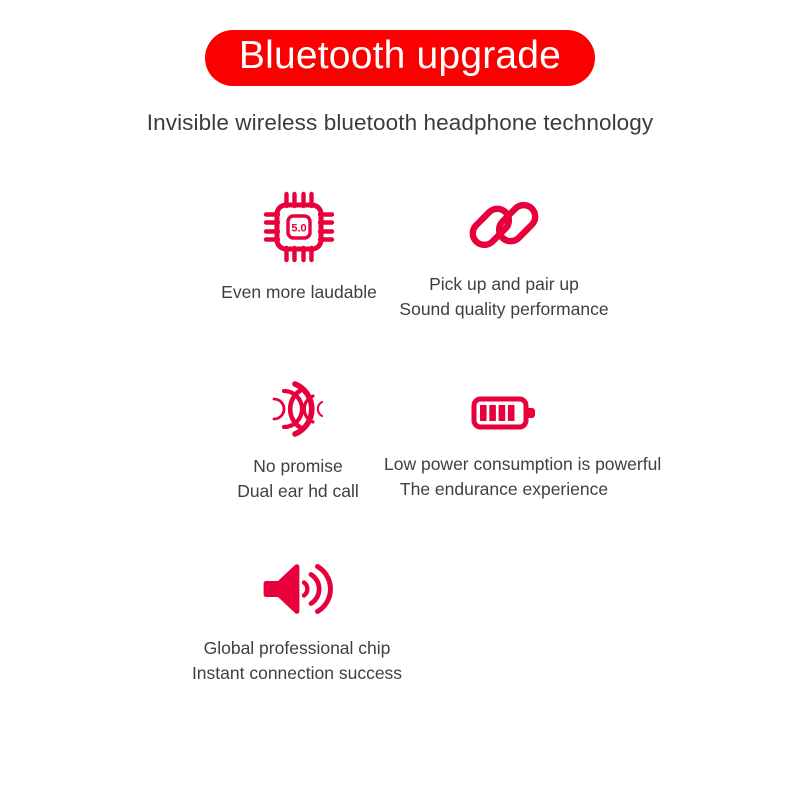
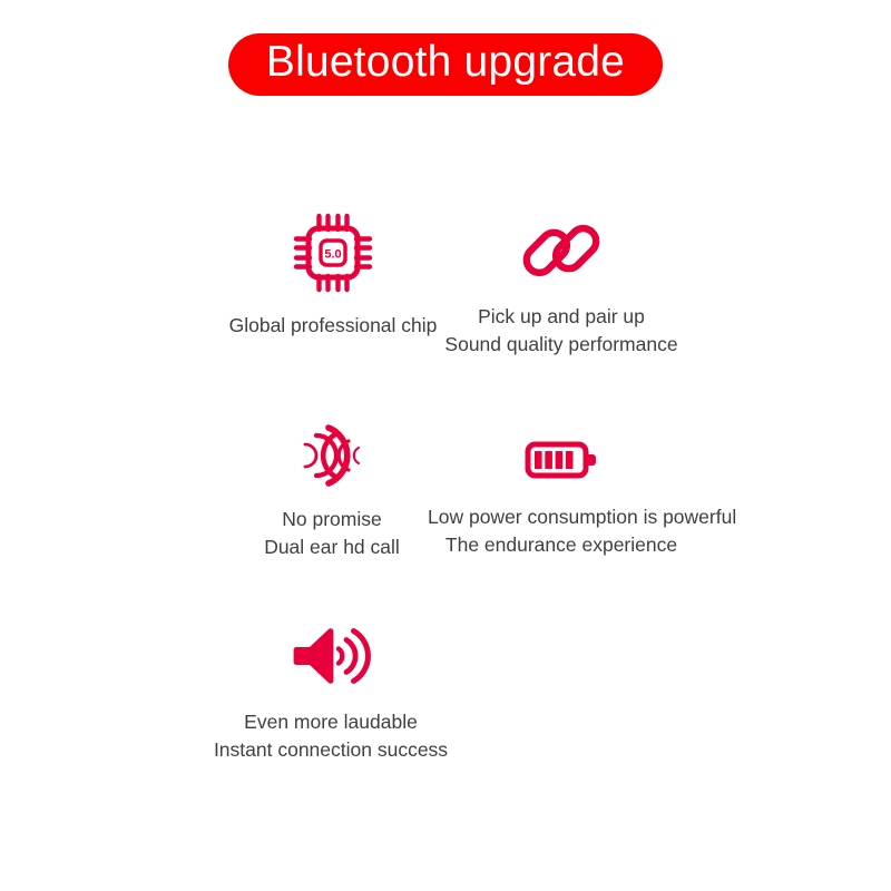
  Bluetooth upgrade
- Invisible wireless bluetooth headphone technology
  5.0
- Even more laudable
+ Global professional chip
  Pick up and pair up
  Sound quality performance
  No promise
  Dual ear hd call
  Low power consumption is powerful
  The endurance experience
- Global professional chip
+ Even more laudable
  Instant connection success
